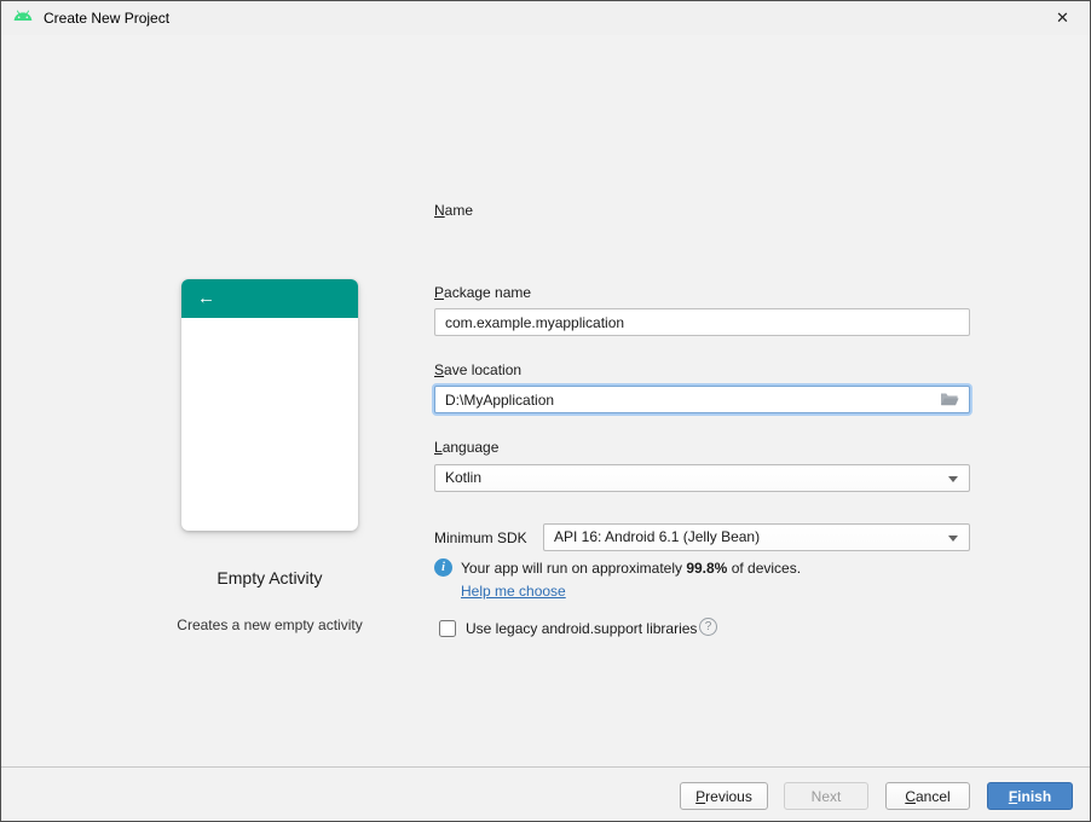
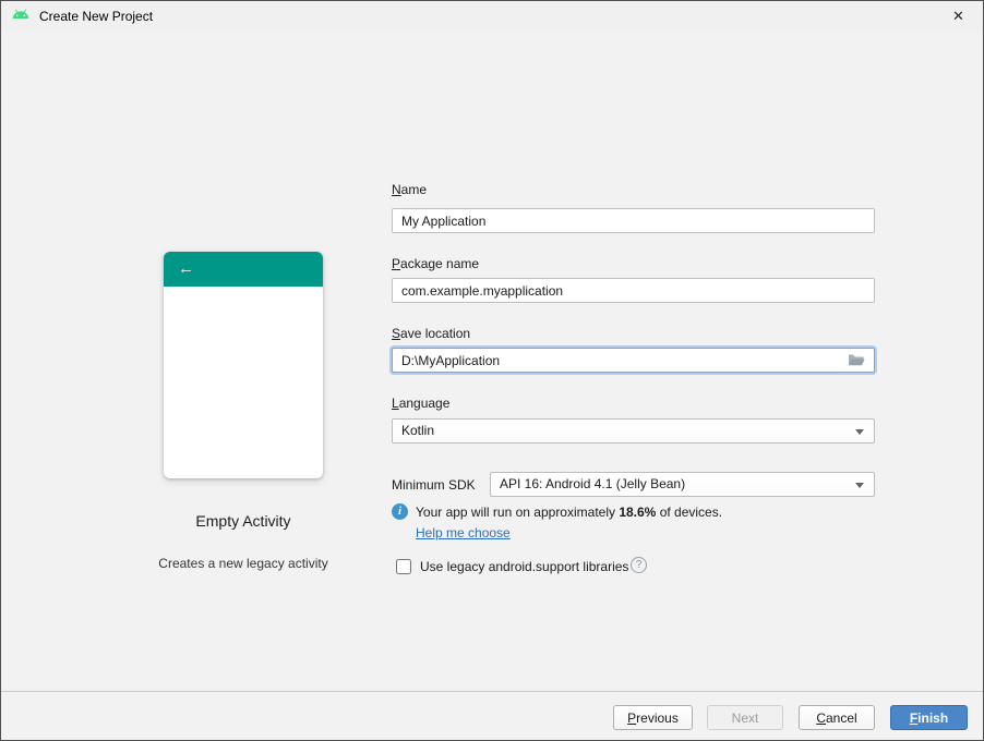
  Create New Project
  ✕
  ←
  Empty Activity
- Creates a new empty activity
+ Creates a new legacy activity
  Name
+ My Application
  Package name
  com.example.myapplication
  Save location
  D:\MyApplication
  Language
  Kotlin
  Minimum SDK
- API 16: Android 6.1 (Jelly Bean)
+ API 16: Android 4.1 (Jelly Bean)
  i
- Your app will run on approximately 99.8% of devices.
+ Your app will run on approximately 18.6% of devices.
  Help me choose
  Use legacy android.support libraries
  ?
  Previous
  Next
  Cancel
  Finish
